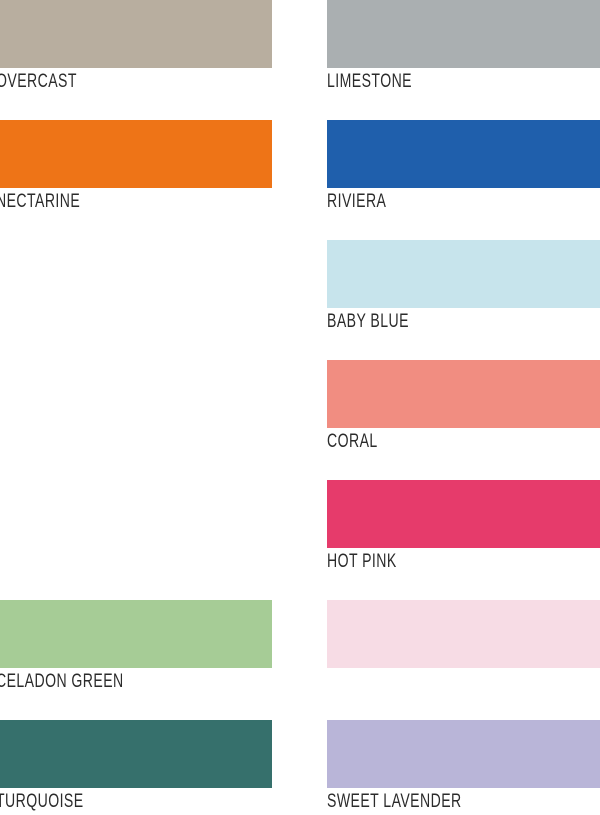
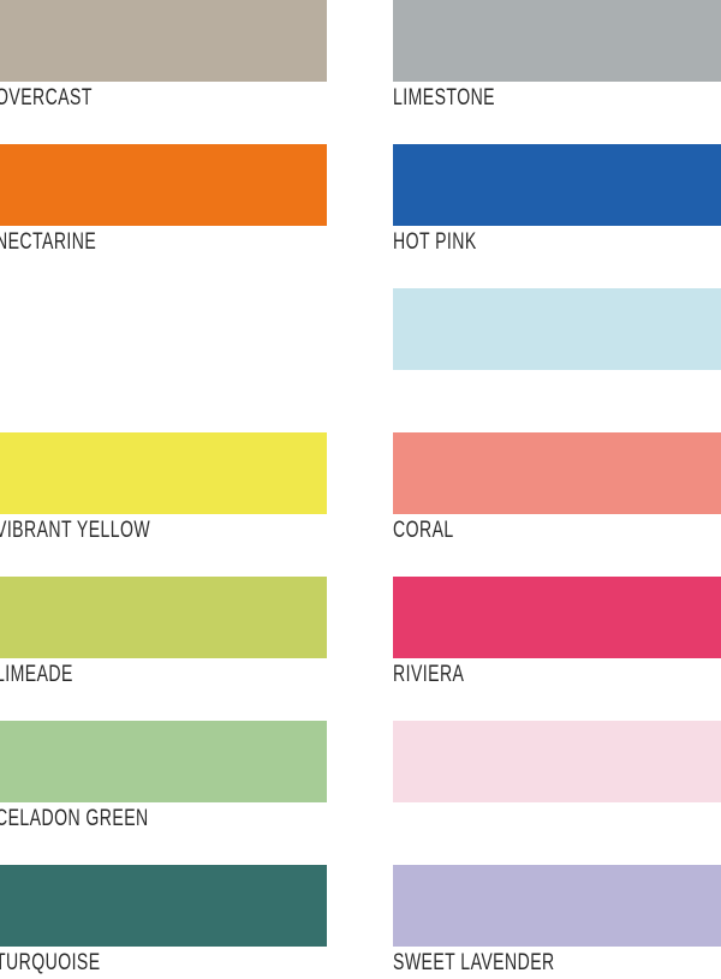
  OVERCAST
  NECTARINE
+ VIBRANT YELLOW
+ LIMEADE
  CELADON GREEN
  TURQUOISE
  LIMESTONE
- RIVIERA
+ HOT PINK
- BABY BLUE
  CORAL
- HOT PINK
+ RIVIERA
  SWEET LAVENDER
